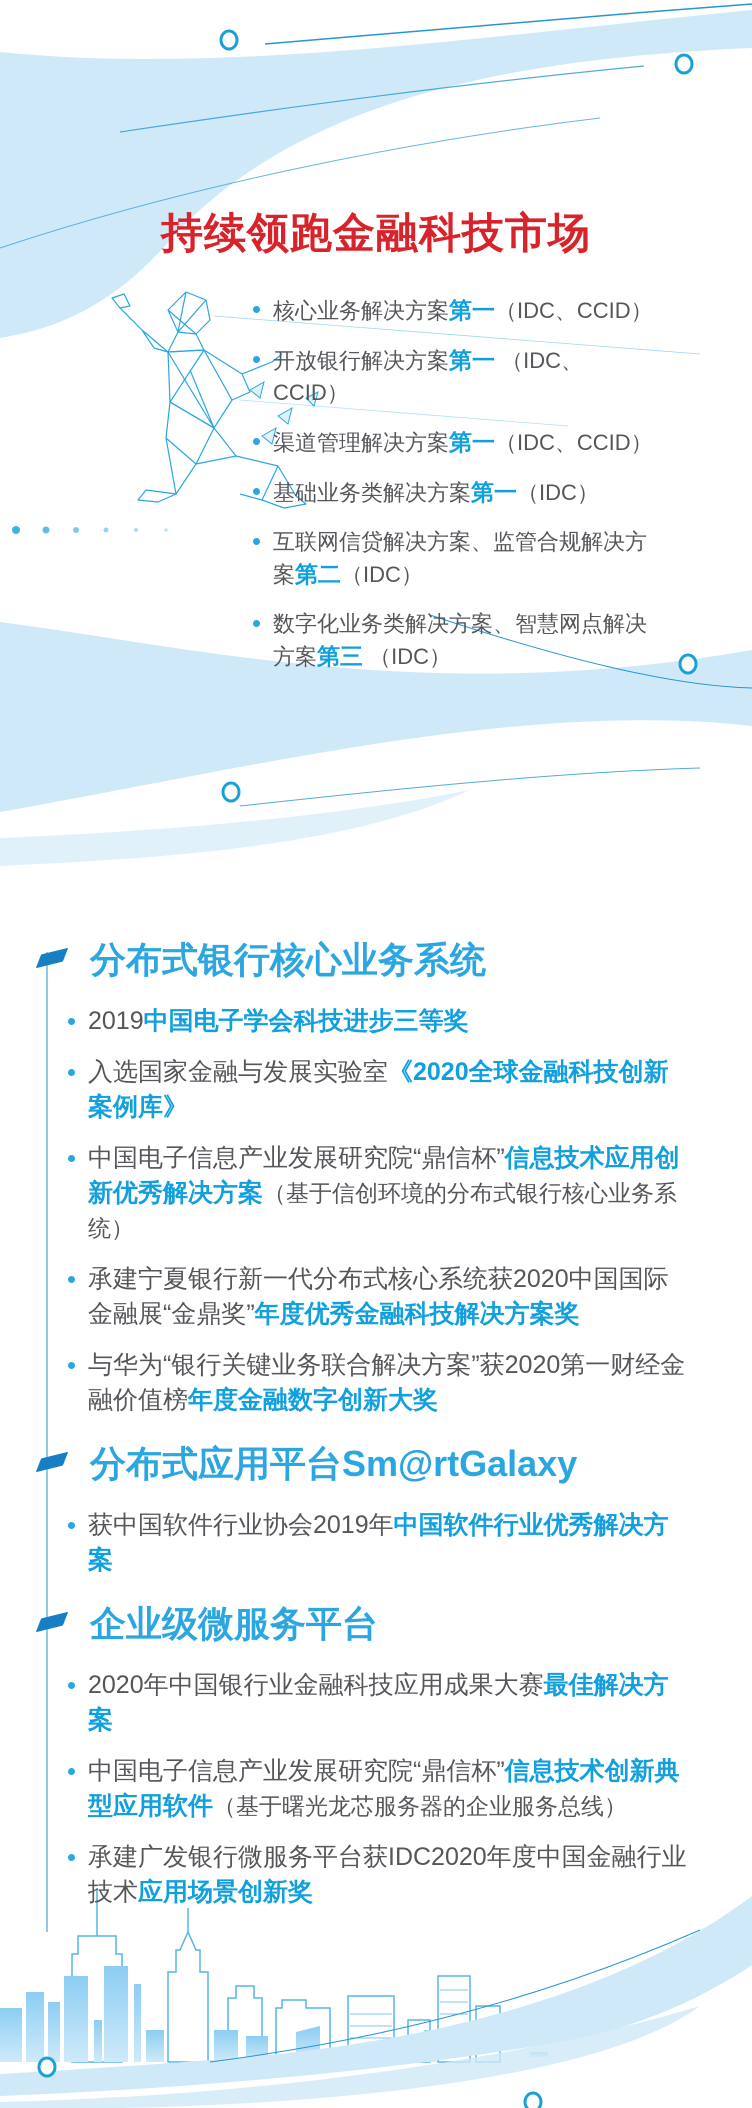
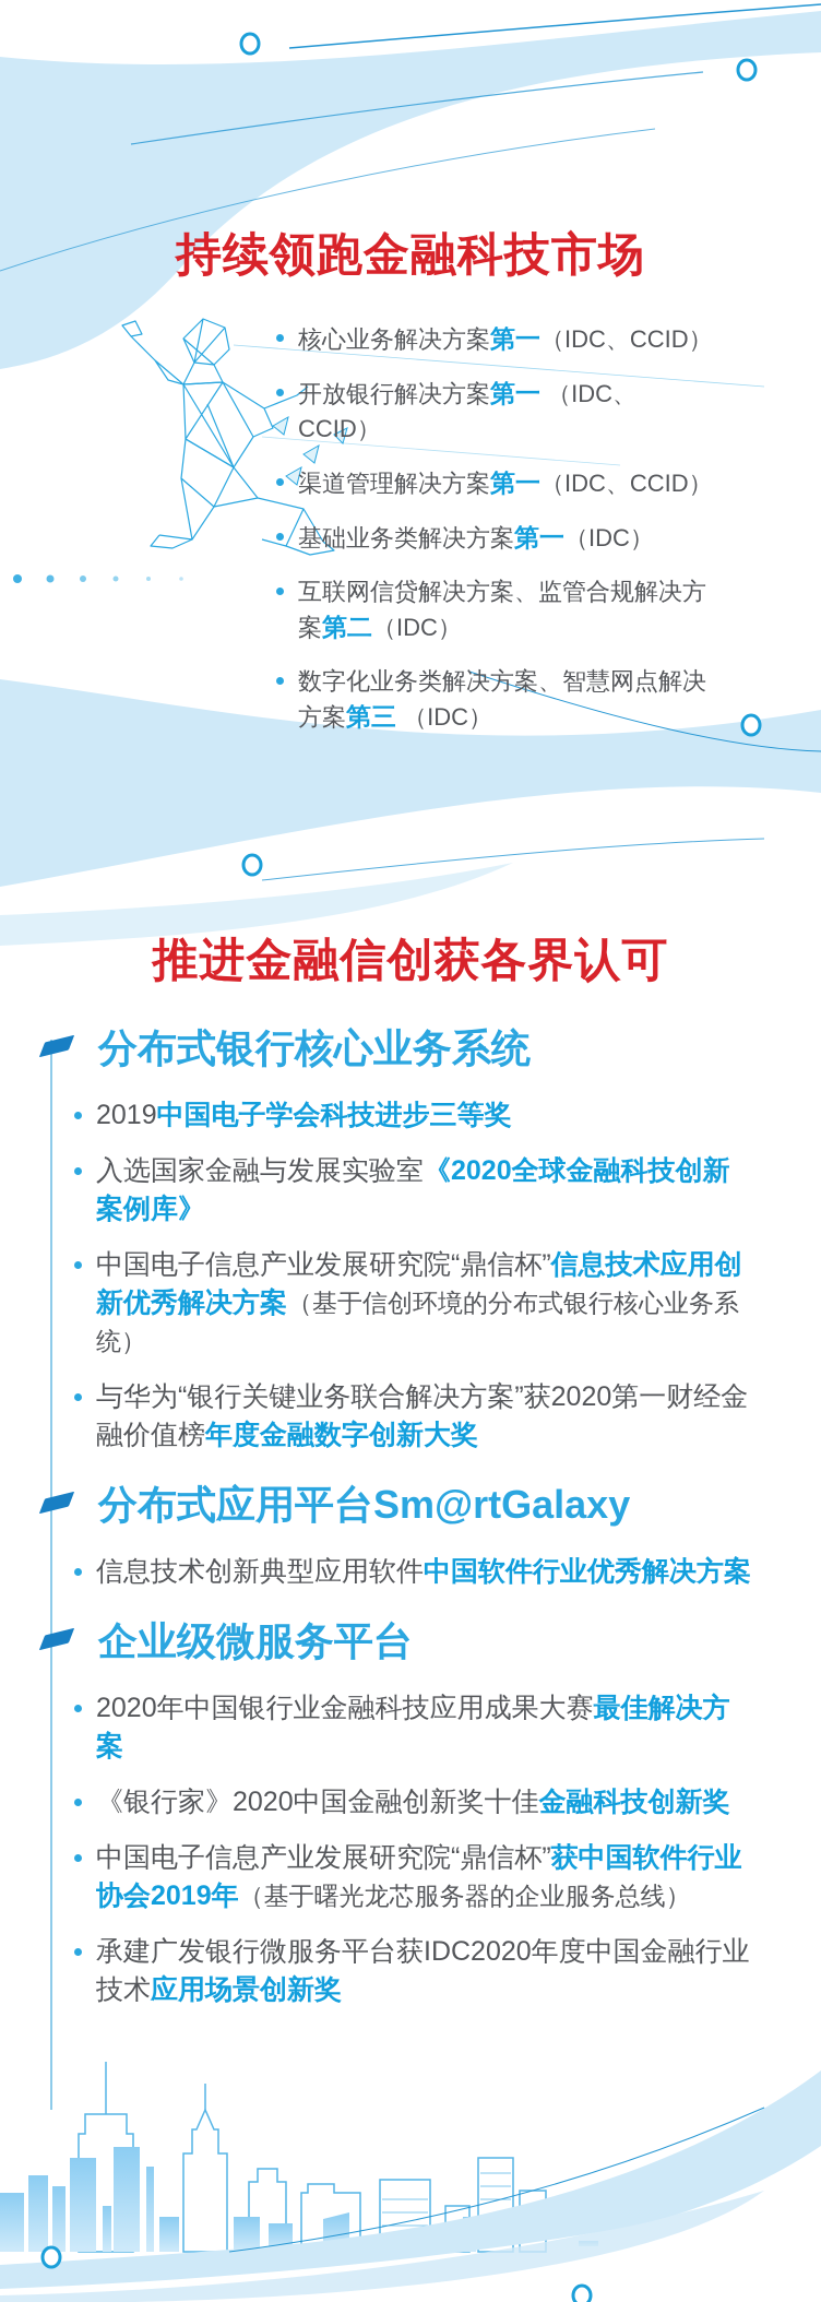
  持续领跑金融科技市场
  核心业务解决方案第一（IDC、CCID）
  开放银行解决方案第一 （IDC、CCID）
  渠道管理解决方案第一（IDC、CCID）
  基础业务类解决方案第一（IDC）
  互联网信贷解决方案、监管合规解决方案第二（IDC）
  数字化业务类解决方案、智慧网点解决方案第三 （IDC）
+ 推进金融信创获各界认可
  分布式银行核心业务系统
  2019中国电子学会科技进步三等奖
  入选国家金融与发展实验室《2020全球金融科技创新案例库》
  中国电子信息产业发展研究院“鼎信杯”信息技术应用创新优秀解决方案（基于信创环境的分布式银行核心业务系统）
- 承建宁夏银行新一代分布式核心系统获2020中国国际金融展“金鼎奖”年度优秀金融科技解决方案奖
  与华为“银行关键业务联合解决方案”获2020第一财经金融价值榜年度金融数字创新大奖
  分布式应用平台Sm@rtGalaxy
- 获中国软件行业协会2019年中国软件行业优秀解决方案
+ 信息技术创新典型应用软件中国软件行业优秀解决方案
  企业级微服务平台
  2020年中国银行业金融科技应用成果大赛最佳解决方案
+ 《银行家》2020中国金融创新奖十佳金融科技创新奖
- 中国电子信息产业发展研究院“鼎信杯”信息技术创新典型应用软件（基于曙光龙芯服务器的企业服务总线）
+ 中国电子信息产业发展研究院“鼎信杯”获中国软件行业协会2019年（基于曙光龙芯服务器的企业服务总线）
  承建广发银行微服务平台获IDC2020年度中国金融行业技术应用场景创新奖
